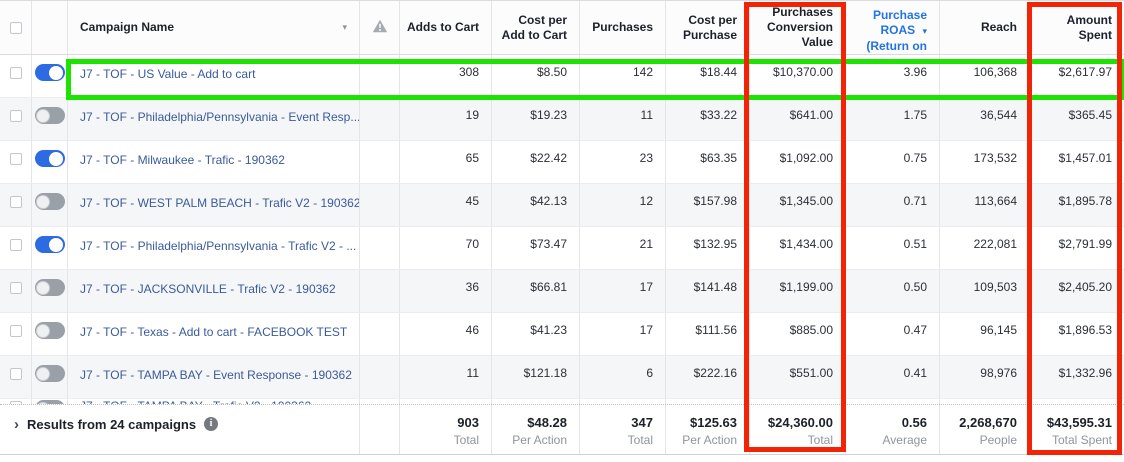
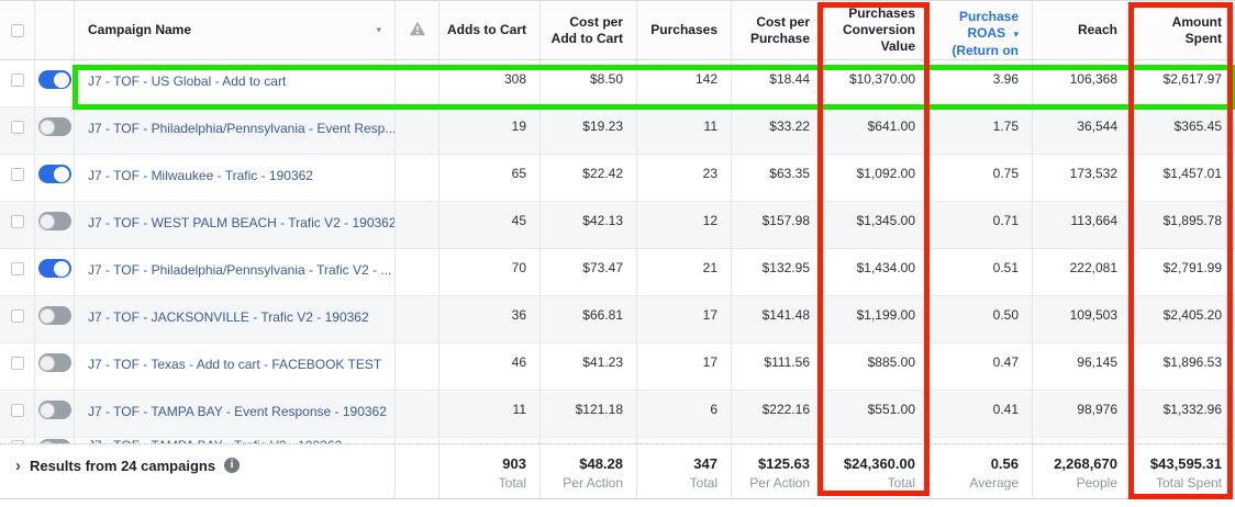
  Campaign Name
  ▾
  Adds to Cart
  Cost per Add to Cart
  Purchases
  Cost per Purchase
  Purchases Conversion Value
  Purchase
  ROAS ▾
  (Return on
  Reach
  Amount Spent
- J7 - TOF - US Value - Add to cart
+ J7 - TOF - US Global - Add to cart
  308
  $8.50
  142
  $18.44
  $10,370.00
  3.96
  106,368
  $2,617.97
  J7 - TOF - Philadelphia/Pennsylvania - Event Resp...
  19
  $19.23
  11
  $33.22
  $641.00
  1.75
  36,544
  $365.45
  J7 - TOF - Milwaukee - Trafic - 190362
  65
  $22.42
  23
  $63.35
  $1,092.00
  0.75
  173,532
  $1,457.01
  J7 - TOF - WEST PALM BEACH - Trafic V2 - 190362
  45
  $42.13
  12
  $157.98
  $1,345.00
  0.71
  113,664
  $1,895.78
  J7 - TOF - Philadelphia/Pennsylvania - Trafic V2 - ...
  70
  $73.47
  21
  $132.95
  $1,434.00
  0.51
  222,081
  $2,791.99
  J7 - TOF - JACKSONVILLE - Trafic V2 - 190362
  36
  $66.81
  17
  $141.48
  $1,199.00
  0.50
  109,503
  $2,405.20
  J7 - TOF - Texas - Add to cart - FACEBOOK TEST
  46
  $41.23
  17
  $111.56
  $885.00
  0.47
  96,145
  $1,896.53
  J7 - TOF - TAMPA BAY - Event Response - 190362
  11
  $121.18
  6
  $222.16
  $551.00
  0.41
  98,976
  $1,332.96
  ›
  Results from 24 campaigns
  i
  903
  Total
  $48.28
  Per Action
  347
  Total
  $125.63
  Per Action
  $24,360.00
  Total
  0.56
  Average
  2,268,670
  People
  $43,595.31
  Total Spent
